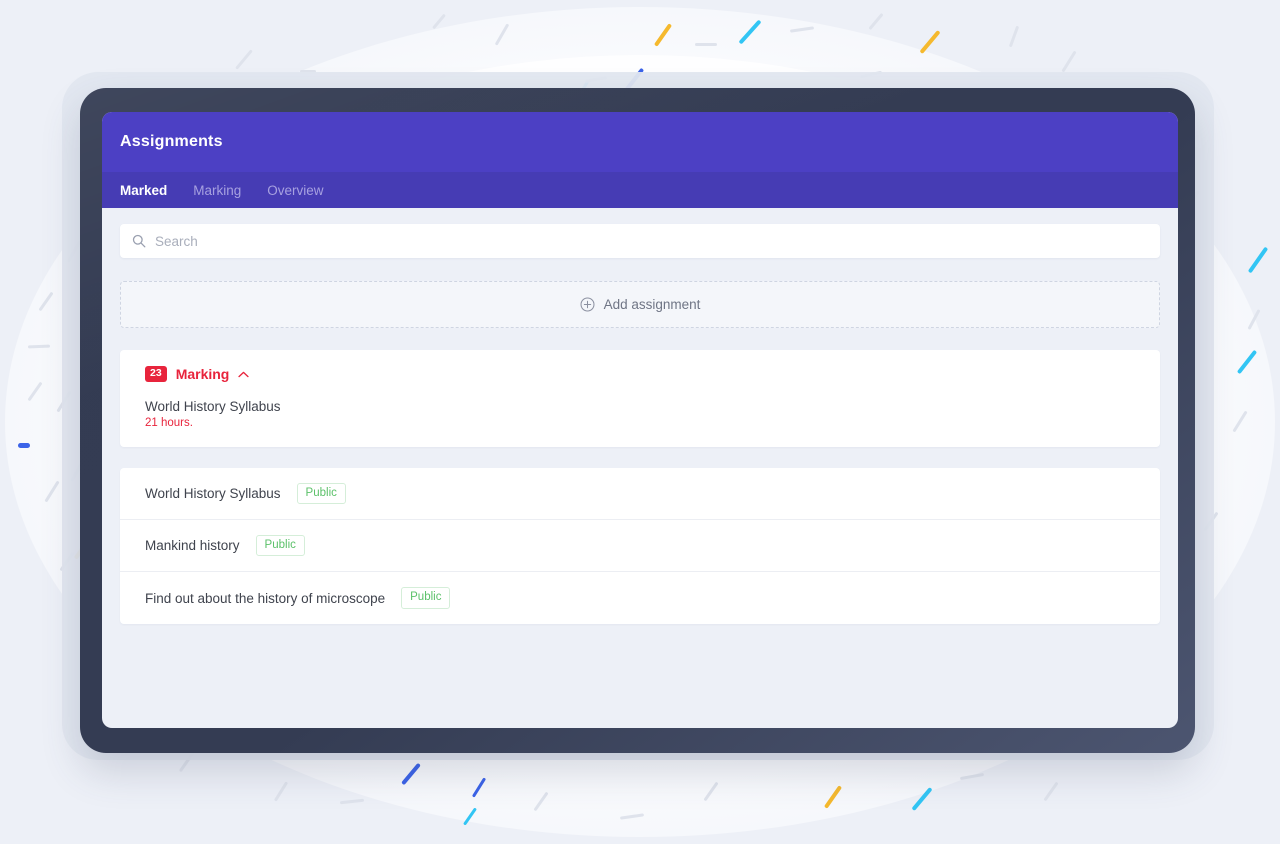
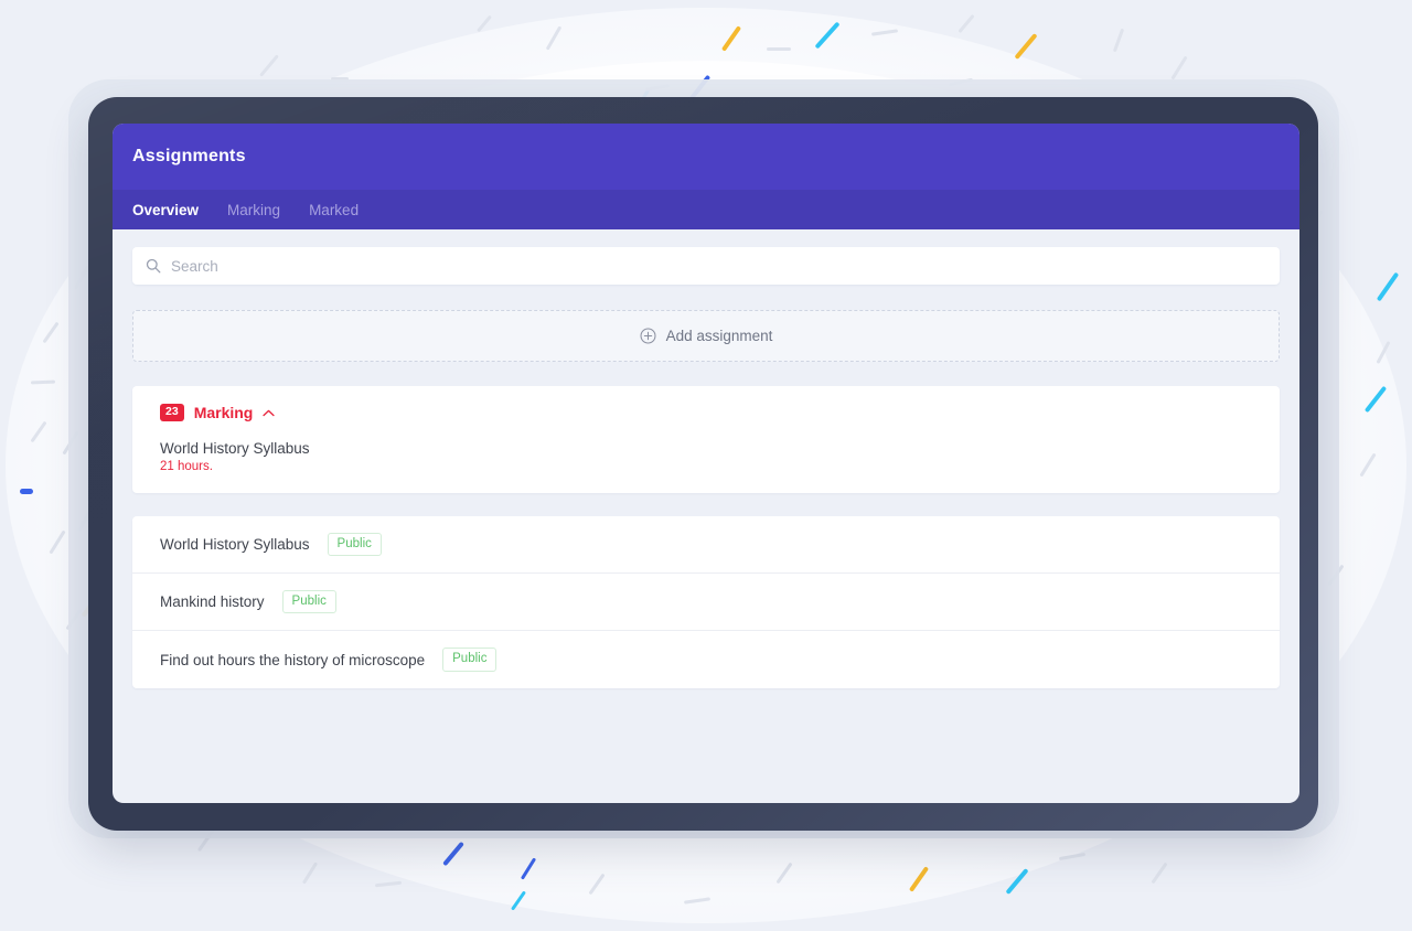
  Assignments
- Marked
+ Overview
  Marking
- Overview
+ Marked
  Search
  Add assignment
  23
  Marking
  World History Syllabus
  21 hours.
  World History Syllabus
  Public
  Mankind history
  Public
- Find out about the history of microscope
+ Find out hours the history of microscope
  Public
